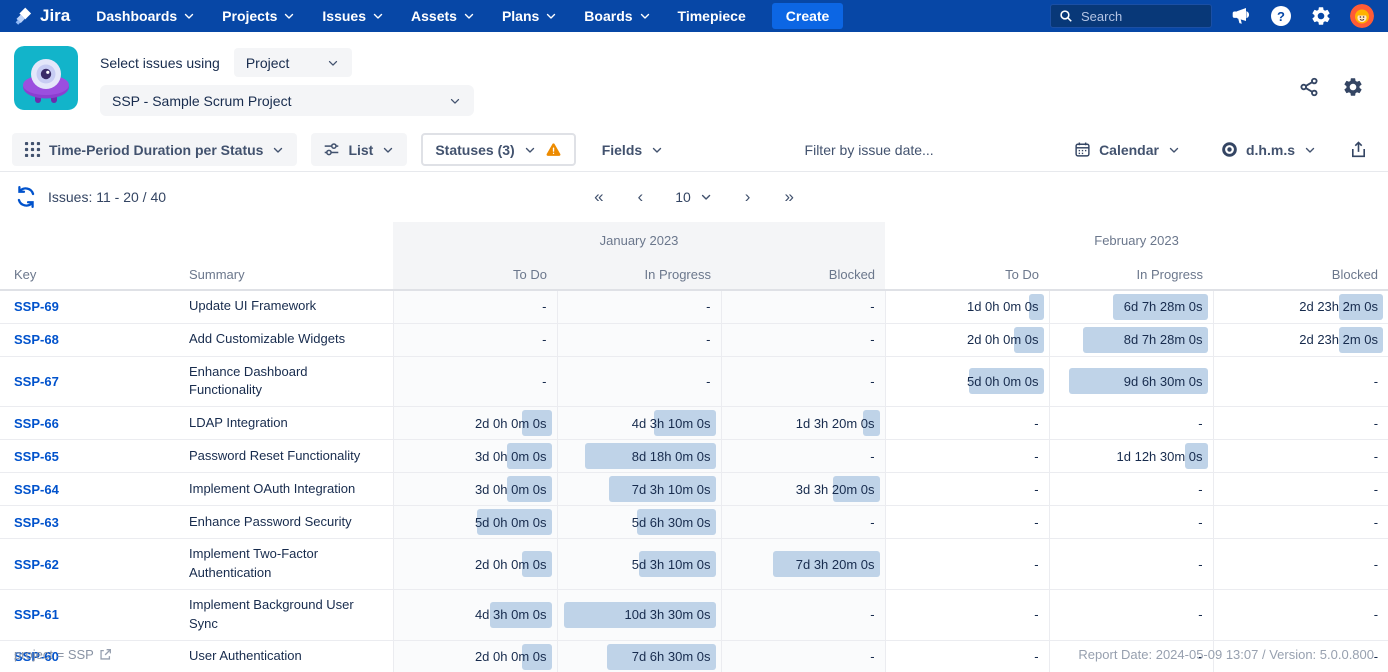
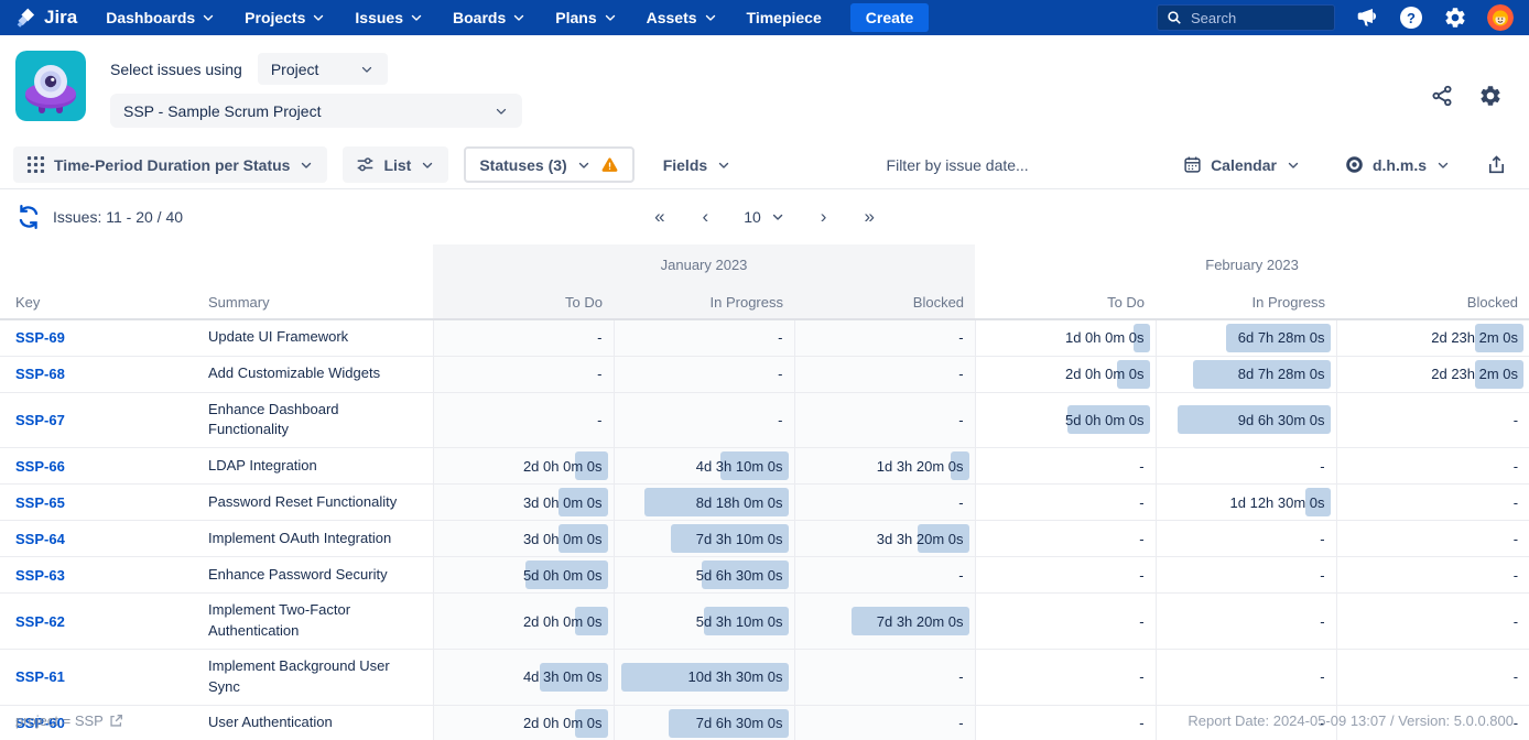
  Jira
  Dashboards
  Projects
  Issues
- Assets
+ Boards
  Plans
- Boards
+ Assets
  Timepiece
  Create
  Search
  ?
  Select issues using
  Project
  SSP - Sample Scrum Project
  Time-Period Duration per Status
  List
  Statuses (3)
  Fields
  Filter by issue date...
  Calendar
  d.h.m.s
  Issues: 11 - 20 / 40
  «
  ‹
  10
  ›
  »
  	January 2023	February 2023
  Key	Summary	To Do	In Progress	Blocked	To Do	In Progress	Blocked
  SSP-69	Update UI Framework	-	-	-	1d 0h 0m 0s	6d 7h 28m 0s	2d 23h 2m 0s
  SSP-68	Add Customizable Widgets	-	-	-	2d 0h 0m 0s	8d 7h 28m 0s	2d 23h 2m 0s
  SSP-67	Enhance Dashboard Functionality	-	-	-	5d 0h 0m 0s	9d 6h 30m 0s	-
  SSP-66	LDAP Integration	2d 0h 0m 0s	4d 3h 10m 0s	1d 3h 20m 0s	-	-	-
  SSP-65	Password Reset Functionality	3d 0h 0m 0s	8d 18h 0m 0s	-	-	1d 12h 30m 0s	-
  SSP-64	Implement OAuth Integration	3d 0h 0m 0s	7d 3h 10m 0s	3d 3h 20m 0s	-	-	-
  SSP-63	Enhance Password Security	5d 0h 0m 0s	5d 6h 30m 0s	-	-	-	-
  SSP-62	Implement Two-Factor Authentication	2d 0h 0m 0s	5d 3h 10m 0s	7d 3h 20m 0s	-	-	-
  SSP-61	Implement Background User Sync	4d 3h 0m 0s	10d 3h 30m 0s	-	-	-	-
  SSP-60	User Authentication	2d 0h 0m 0s	7d 6h 30m 0s	-	-	-	-
  project = SSP
  Report Date: 2024-05-09 13:07 / Version: 5.0.0.800
